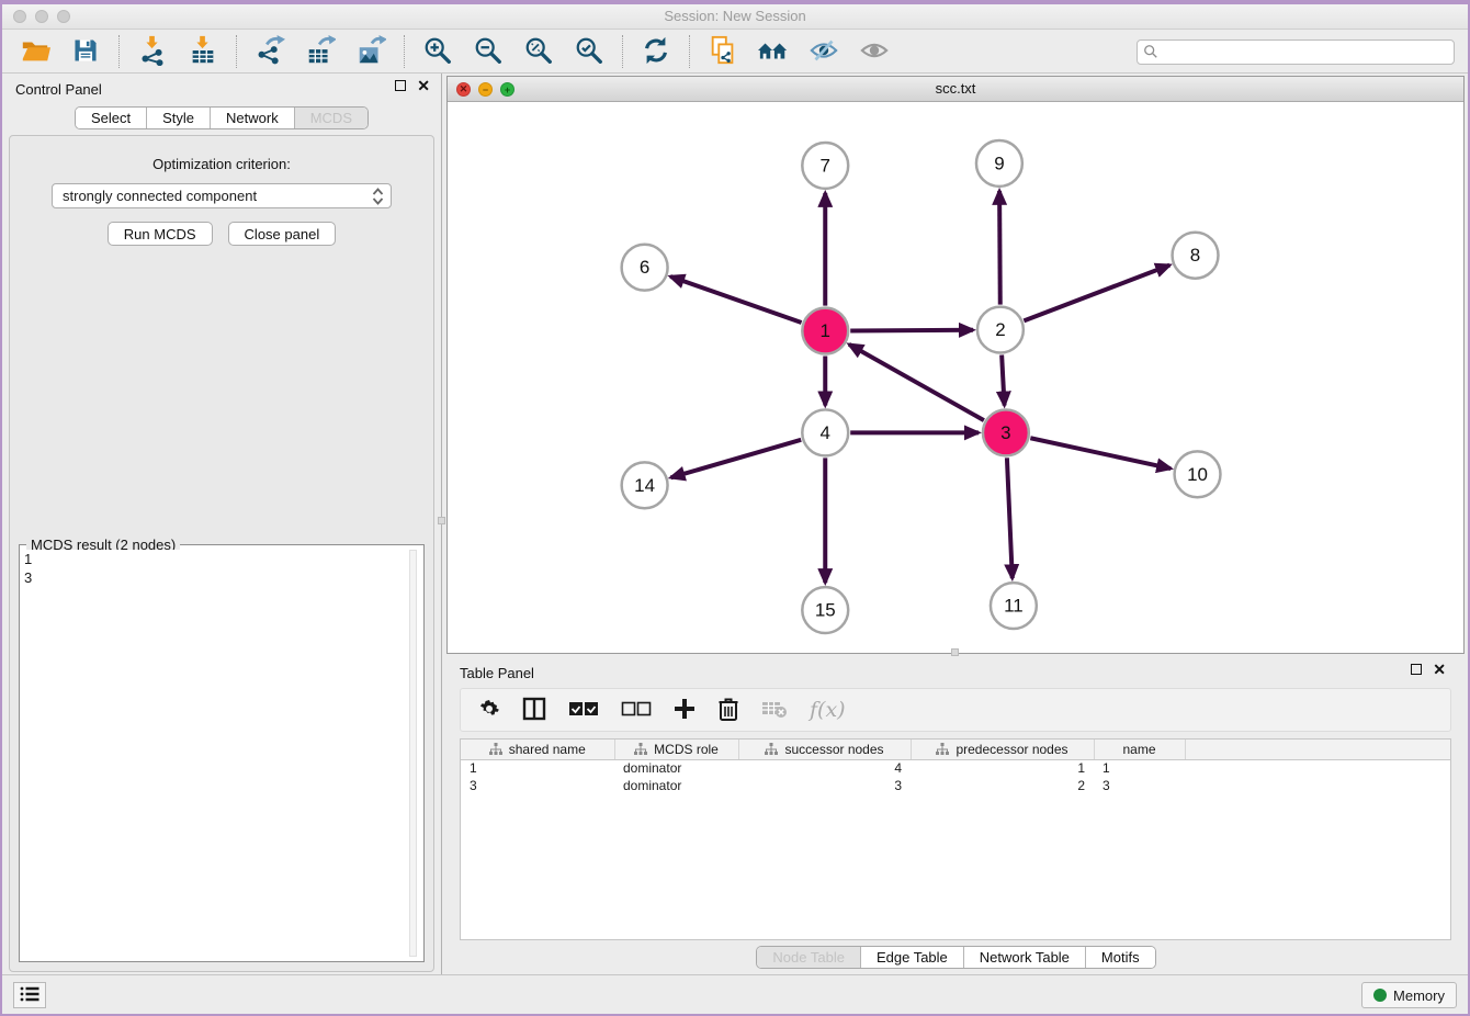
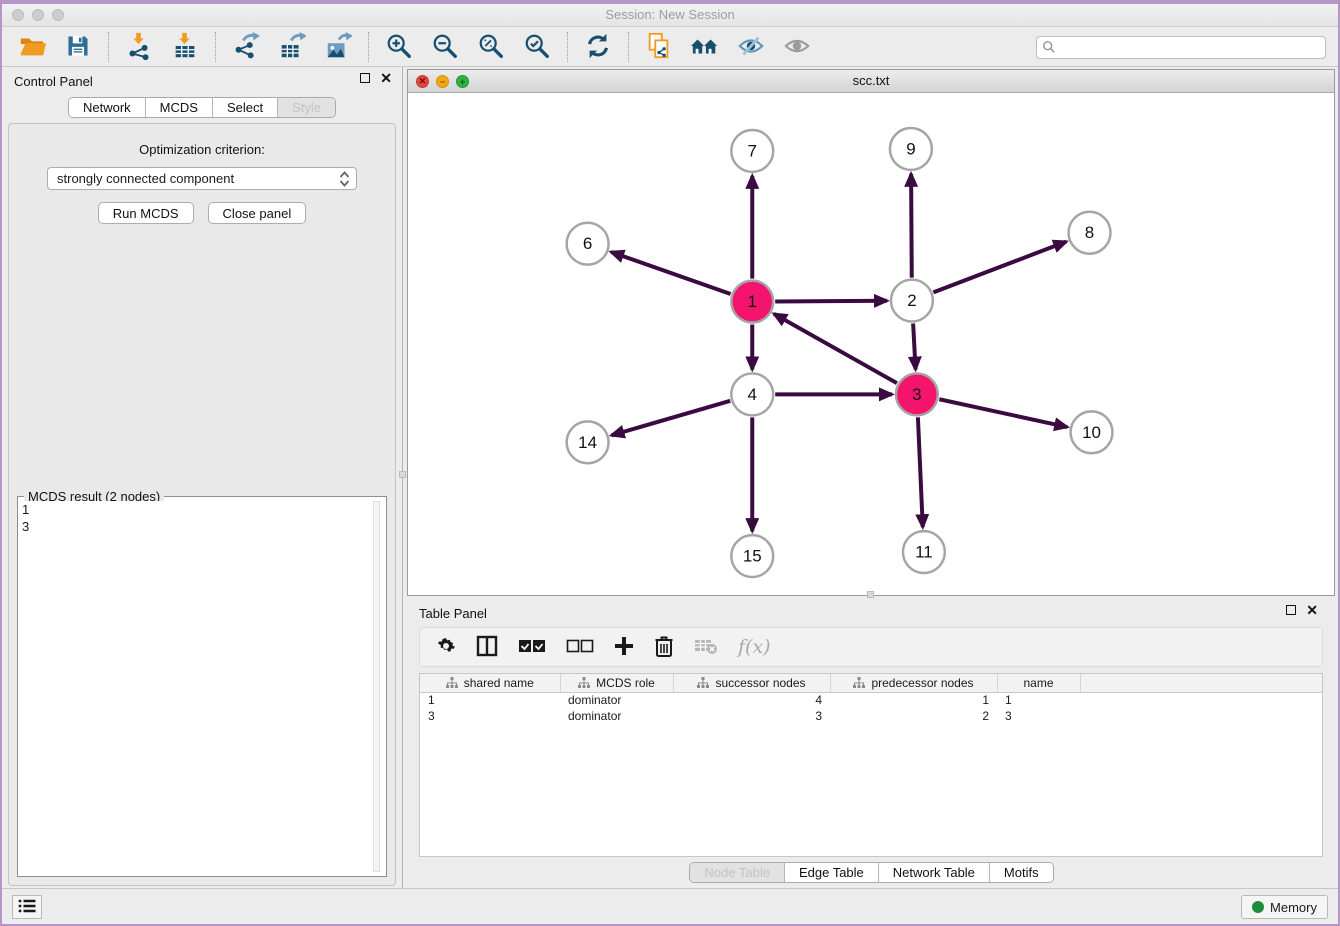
  Session: New Session
  Control Panel
  ✕
- Select
+ Network
- Style
+ MCDS
- Network
+ Select
- MCDS
+ Style
  Optimization criterion:
  strongly connected component
  Run MCDS
  Close panel
  MCDS result (2 nodes)
  1
  3
  ✕
  −
  +
  scc.txt
  1
  2
  3
  4
  6
  7
  8
  9
  10
  11
  14
  15
  Table Panel
  ✕
  f(x)
  shared name	MCDS role	successor nodes	predecessor nodes	name
  1	dominator	4	1	1
  3	dominator	3	2	3
  Node Table
  Edge Table
  Network Table
  Motifs
  Memory
